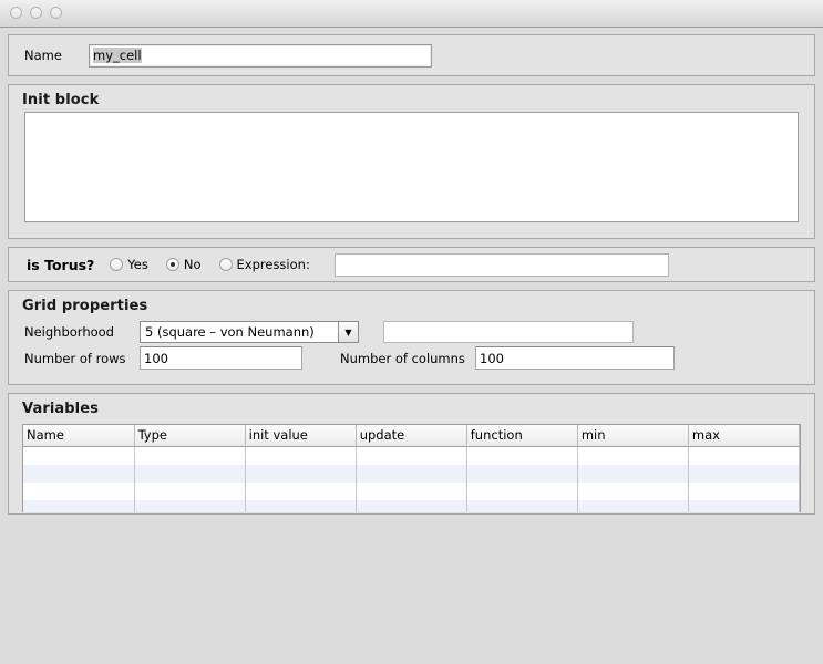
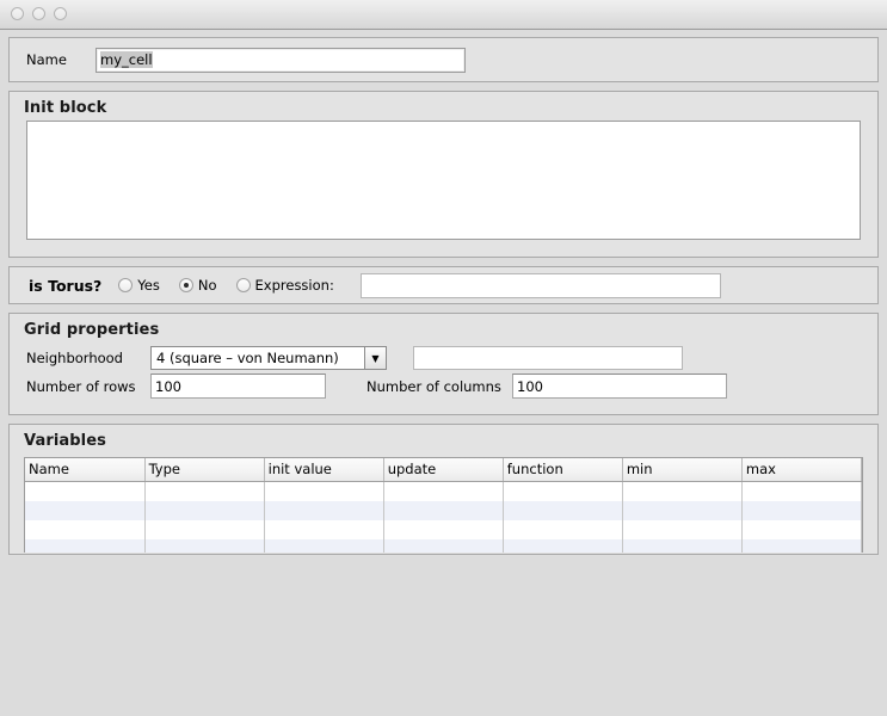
  Name
  my_cell
  Init block
  is Torus?
  Yes
  No
  Expression:
  Grid properties
  Neighborhood
- 5 (square – von Neumann)
+ 4 (square – von Neumann)
  ▼
  Number of rows
  100
  Number of columns
  100
  Variables
  Name	Type	init value	update	function	min	max
